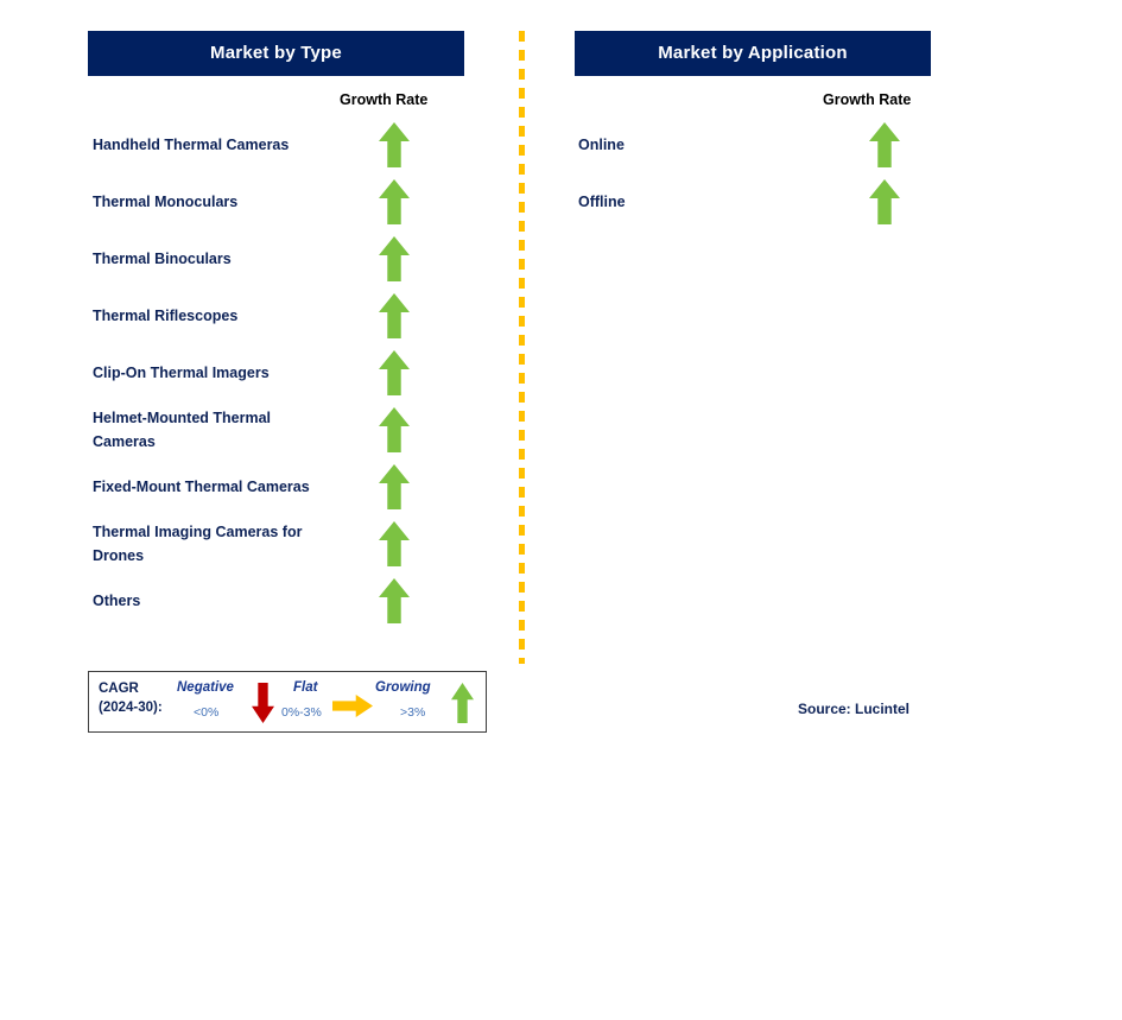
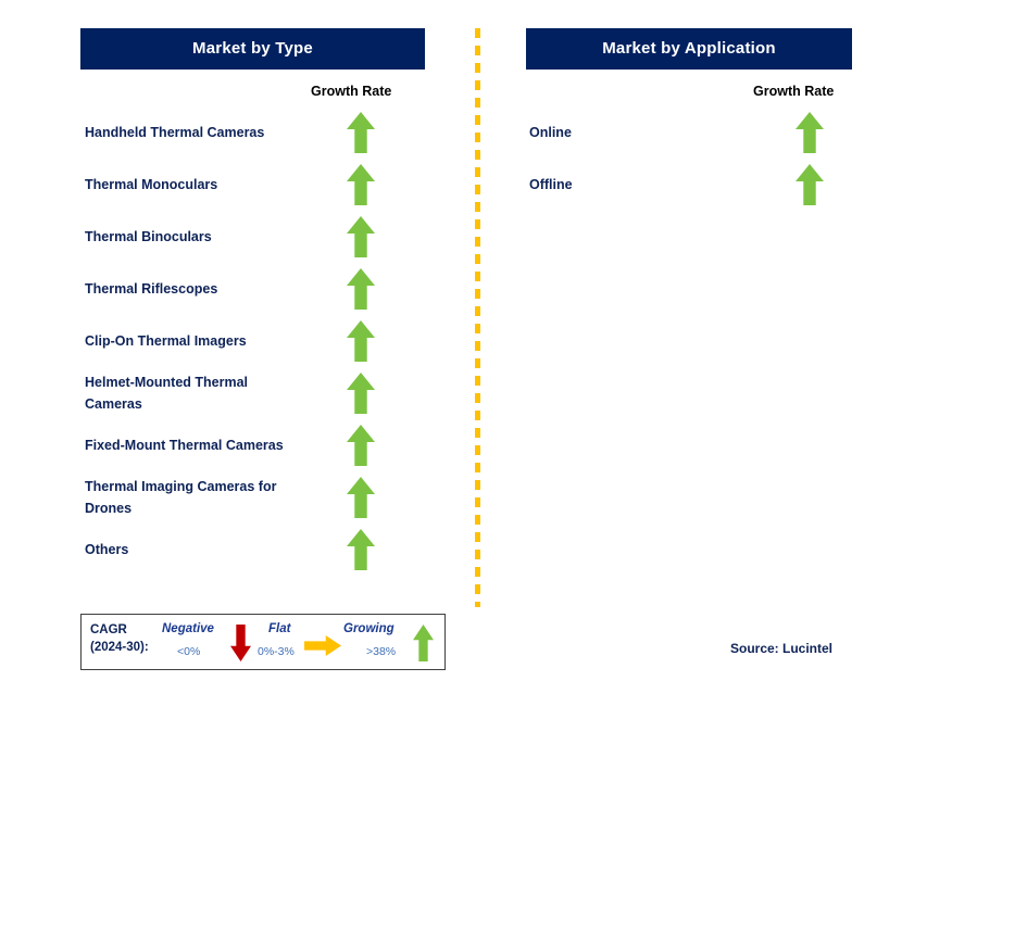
  Market by Type
  Growth Rate
  Handheld Thermal Cameras
  Thermal Monoculars
  Thermal Binoculars
  Thermal Riflescopes
  Clip-On Thermal Imagers
  Helmet-Mounted Thermal Cameras
  Fixed-Mount Thermal Cameras
  Thermal Imaging Cameras for Drones
  Others
  Market by Application
  Growth Rate
  Online
  Offline
  CAGR
  (2024-30):
  Negative
  <0%
  Flat
  0%-3%
  Growing
- >3%
+ >38%
  Source: Lucintel
